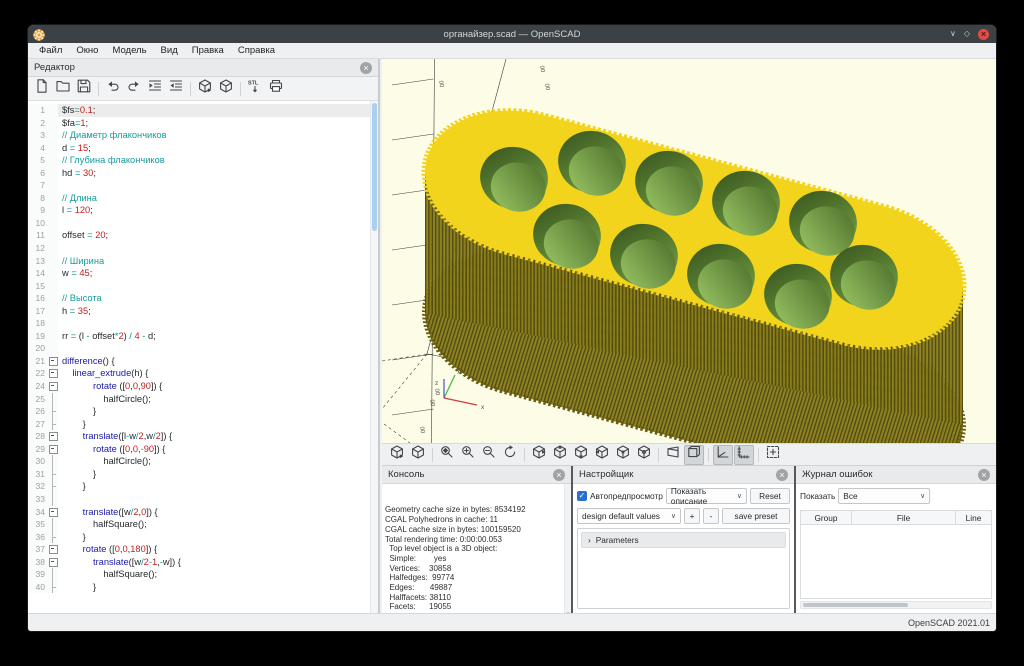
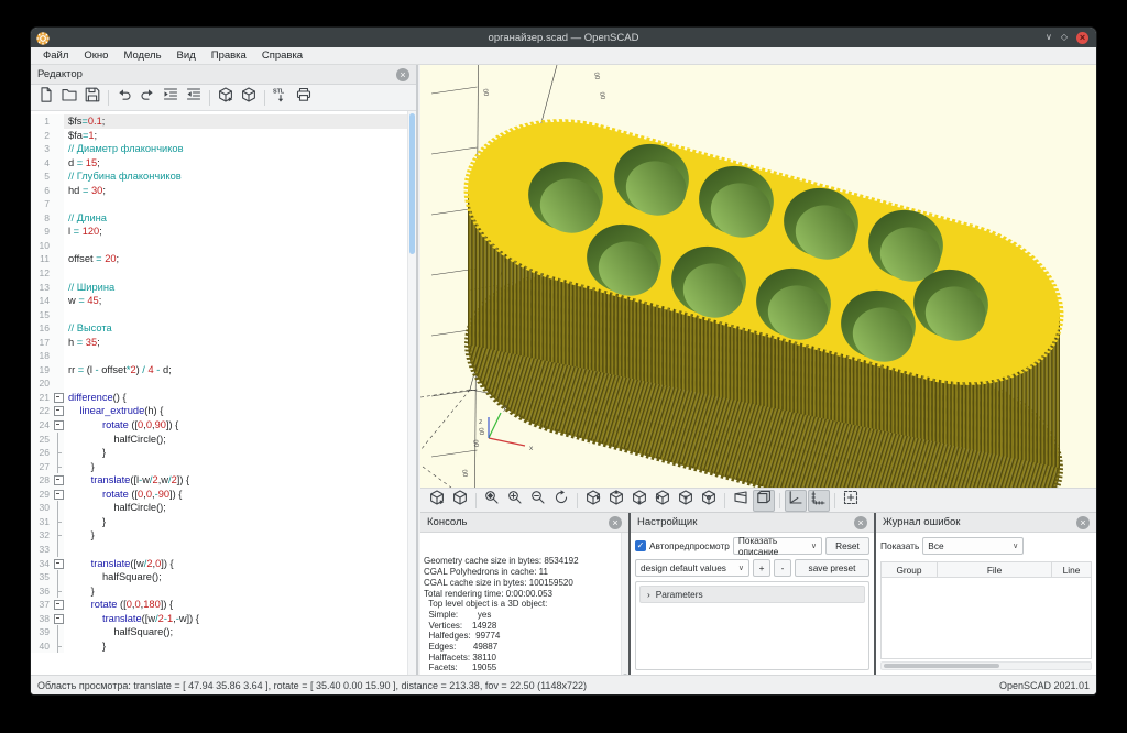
  органайзер.scad — OpenSCAD
  ∨
  ◇
  ×
  Файл
  Окно
  Модель
  Вид
  Правка
  Справка
  Редактор
  ×
  1
  $fs=0.1;
  2
  $fa=1;
  3
  // Диаметр флакончиков
  4
  d = 15;
  5
  // Глубина флакончиков
  6
  hd = 30;
  7
  8
  // Длина
  9
  l = 120;
  10
  11
  offset = 20;
  12
  13
  // Ширина
  14
  w = 45;
  15
  16
  // Высота
  17
  h = 35;
  18
  19
  rr = (l - offset*2) / 4 - d;
  20
  21
  difference() {
  22
  linear_extrude(h) {
  24
  rotate ([0,0,90]) {
  25
  halfCircle();
  26
  }
  27
  }
  28
  translate([l-w/2,w/2]) {
  29
  rotate ([0,0,-90]) {
  30
  halfCircle();
  31
  }
  32
  }
  33
  34
  translate([w/2,0]) {
  35
  halfSquare();
  36
  }
  37
  rotate ([0,0,180]) {
  38
  translate([w/2-1,-w]) {
  39
  halfSquare();
  40
  }
  Консоль
  ×
  Geometry cache size in bytes: 8534192
  CGAL Polyhedrons in cache: 11
  CGAL cache size in bytes: 100159520
  Total rendering time: 0:00:00.053
  Top level object is a 3D object:
  Simple: yes
- Vertices: 30858
+ Vertices: 14928
  Halfedges: 99774
  Edges: 49887
  Halffacets: 38110
  Facets: 19055
  Настройщик
  ×
  ✓
  Автопредпросмотр
  Показать описание
  Reset
  design default values
  +
  -
  save preset
  ›
  Parameters
  Журнал ошибок
  ×
  Показать
  Все
  Group
  File
  Line
+ Область просмотра: translate = [ 47.94 35.86 3.64 ], rotate = [ 35.40 0.00 15.90 ], distance = 213.38, fov = 22.50 (1148x722)
  OpenSCAD 2021.01
